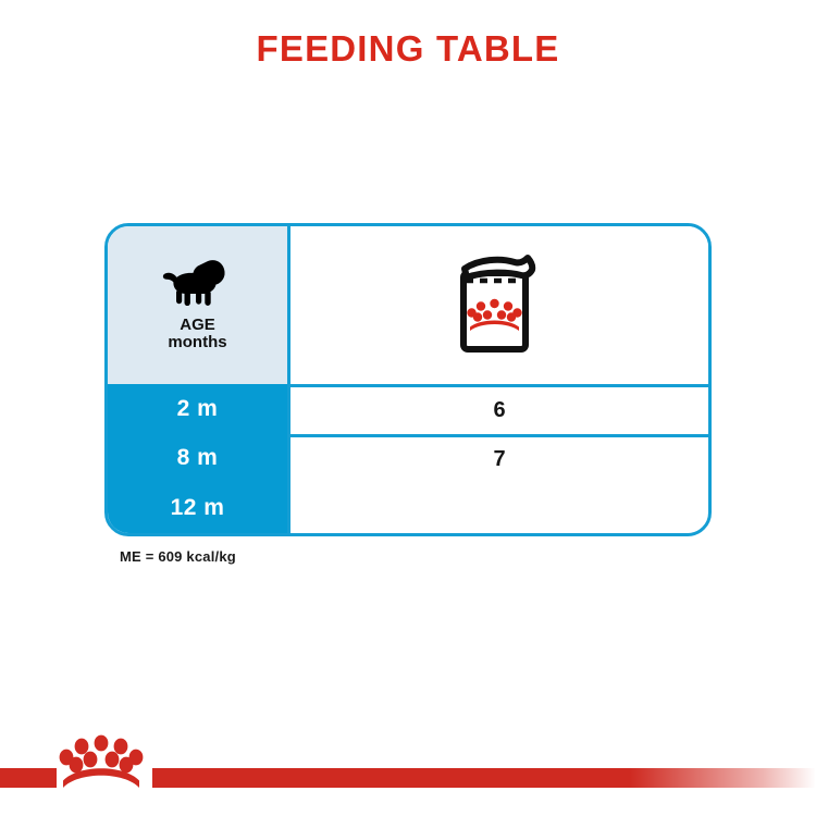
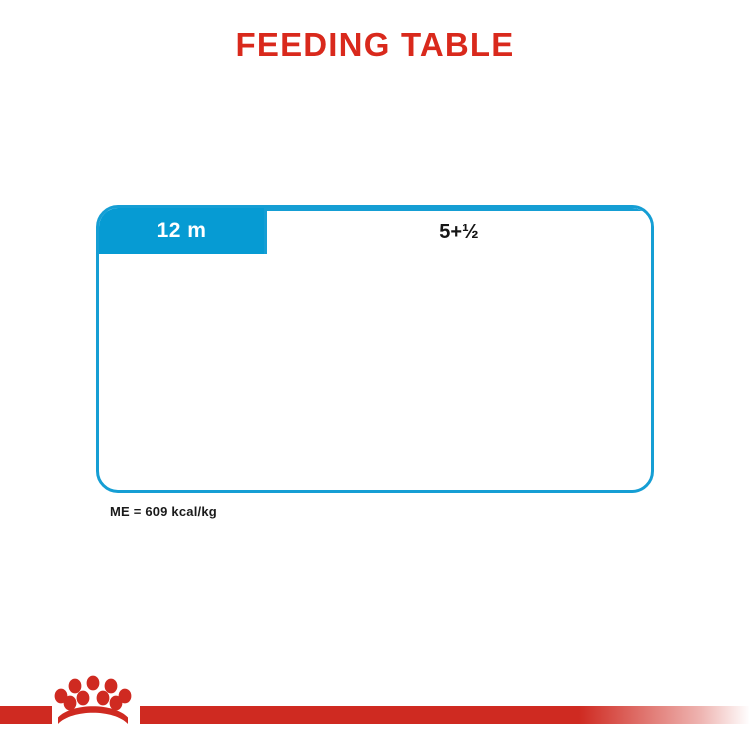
  FEEDING TABLE
- AGE
- months
- 2 m
- 6
- 8 m
- 7
  12 m
+ 5+½
  ME = 609 kcal/kg
